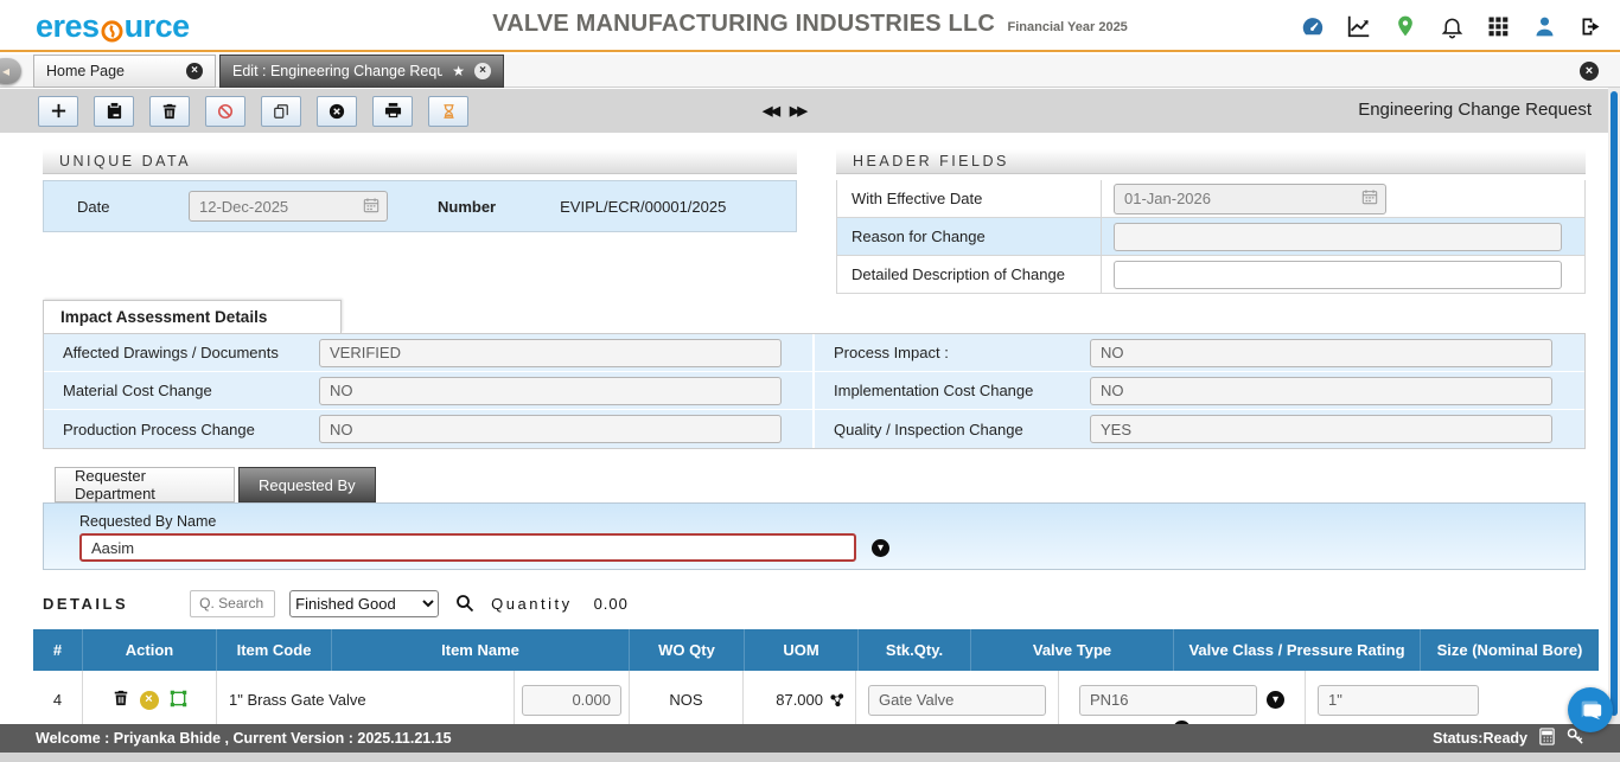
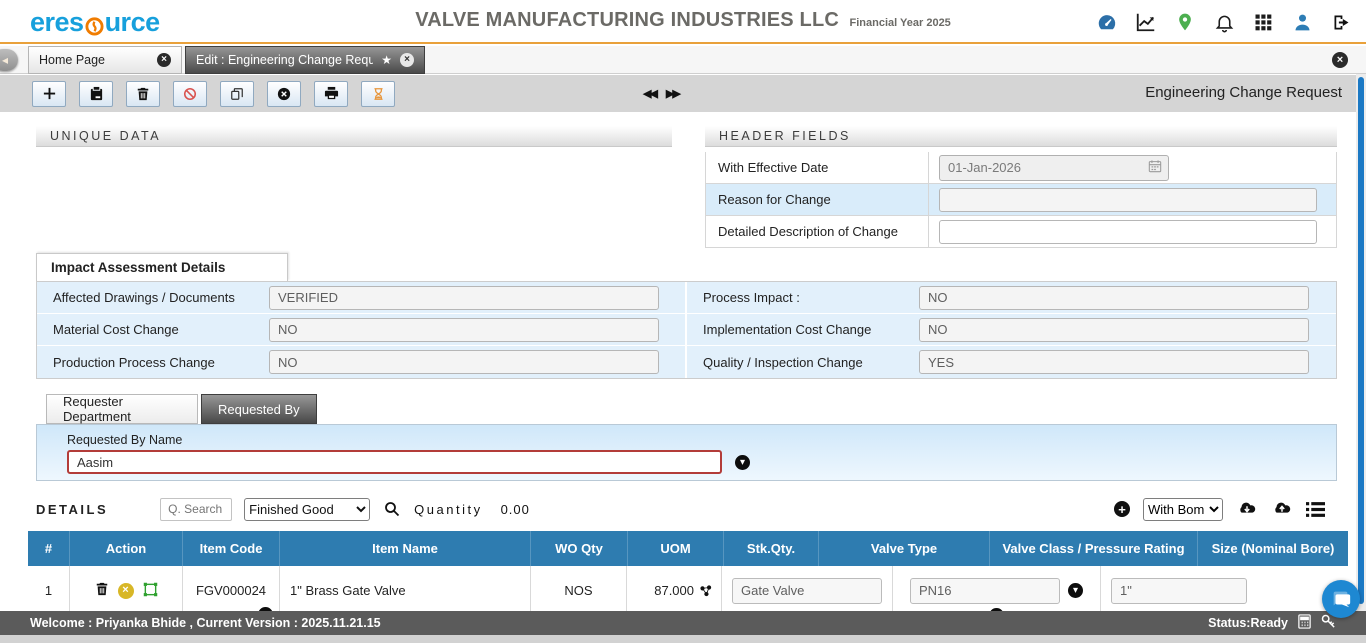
  eres
  urce
  VALVE MANUFACTURING INDUSTRIES LLC Financial Year 2025
  Home Page
  Edit : Engineering Change Requ
  Engineering Change Request
  UNIQUE DATA
- Date
- 12-Dec-2025
- Number
- EVIPL/ECR/00001/2025
  HEADER FIELDS
  With Effective Date
  01-Jan-2026
  Reason for Change
  Detailed Description of Change
  Impact Assessment Details
  Affected Drawings / Documents
  VERIFIED
  Material Cost Change
  NO
  Production Process Change
  NO
  Process Impact :
  NO
  Implementation Cost Change
  NO
  Quality / Inspection Change
  YES
  Requester Department
  Requested By
  Requested By Name
  Aasim
  DETAILS
  Q. Search
  Finished Good
  Quantity
  0.00
+ With Bom
  #
  Action
  Item Code
  Item Name
  WO Qty
  UOM
  Stk.Qty.
  Valve Type
  Valve Class / Pressure Rating
  Size (Nominal Bore)
- 4
+ 1
+ FGV000024
  1" Brass Gate Valve
- 0.000
  NOS
  87.000
  Gate Valve
  PN16
  1"
  Welcome : Priyanka Bhide , Current Version : 2025.11.21.15
  Status:Ready
